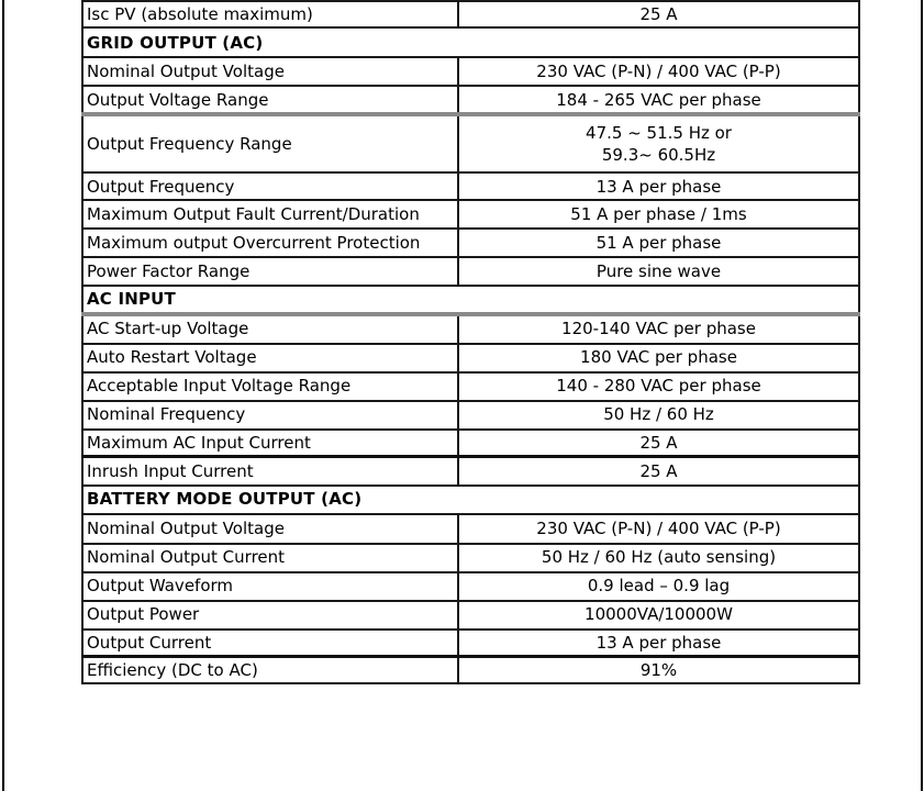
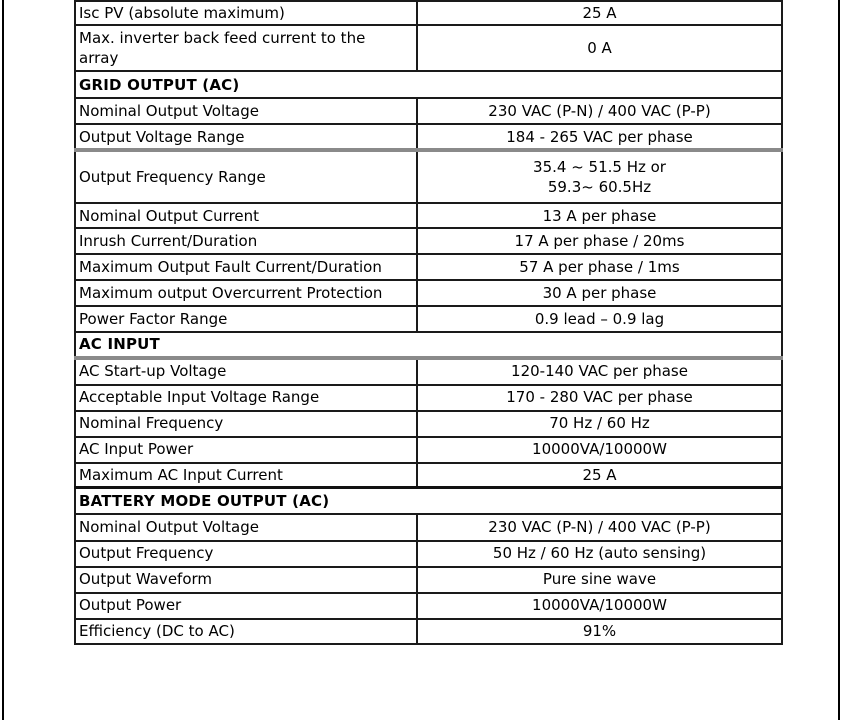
  Isc PV (absolute maximum)	25 A
+ Max. inverter back feed current to the array	0 A
  GRID OUTPUT (AC)
  Nominal Output Voltage	230 VAC (P-N) / 400 VAC (P-P)
  Output Voltage Range	184 - 265 VAC per phase
- Output Frequency Range	47.5 ~ 51.5 Hz or 59.3~ 60.5Hz
+ Output Frequency Range	35.4 ~ 51.5 Hz or 59.3~ 60.5Hz
- Output Frequency	13 A per phase
+ Nominal Output Current	13 A per phase
+ Inrush Current/Duration	17 A per phase / 20ms
- Maximum Output Fault Current/Duration	51 A per phase / 1ms
+ Maximum Output Fault Current/Duration	57 A per phase / 1ms
- Maximum output Overcurrent Protection	51 A per phase
+ Maximum output Overcurrent Protection	30 A per phase
- Power Factor Range	Pure sine wave
+ Power Factor Range	0.9 lead – 0.9 lag
  AC INPUT
  AC Start-up Voltage	120-140 VAC per phase
- Auto Restart Voltage	180 VAC per phase
- Acceptable Input Voltage Range	140 - 280 VAC per phase
+ Acceptable Input Voltage Range	170 - 280 VAC per phase
- Nominal Frequency	50 Hz / 60 Hz
+ Nominal Frequency	70 Hz / 60 Hz
+ AC Input Power	10000VA/10000W
  Maximum AC Input Current	25 A
- Inrush Input Current	25 A
  BATTERY MODE OUTPUT (AC)
  Nominal Output Voltage	230 VAC (P-N) / 400 VAC (P-P)
- Nominal Output Current	50 Hz / 60 Hz (auto sensing)
+ Output Frequency	50 Hz / 60 Hz (auto sensing)
- Output Waveform	0.9 lead – 0.9 lag
+ Output Waveform	Pure sine wave
  Output Power	10000VA/10000W
- Output Current	13 A per phase
  Efficiency (DC to AC)	91%
